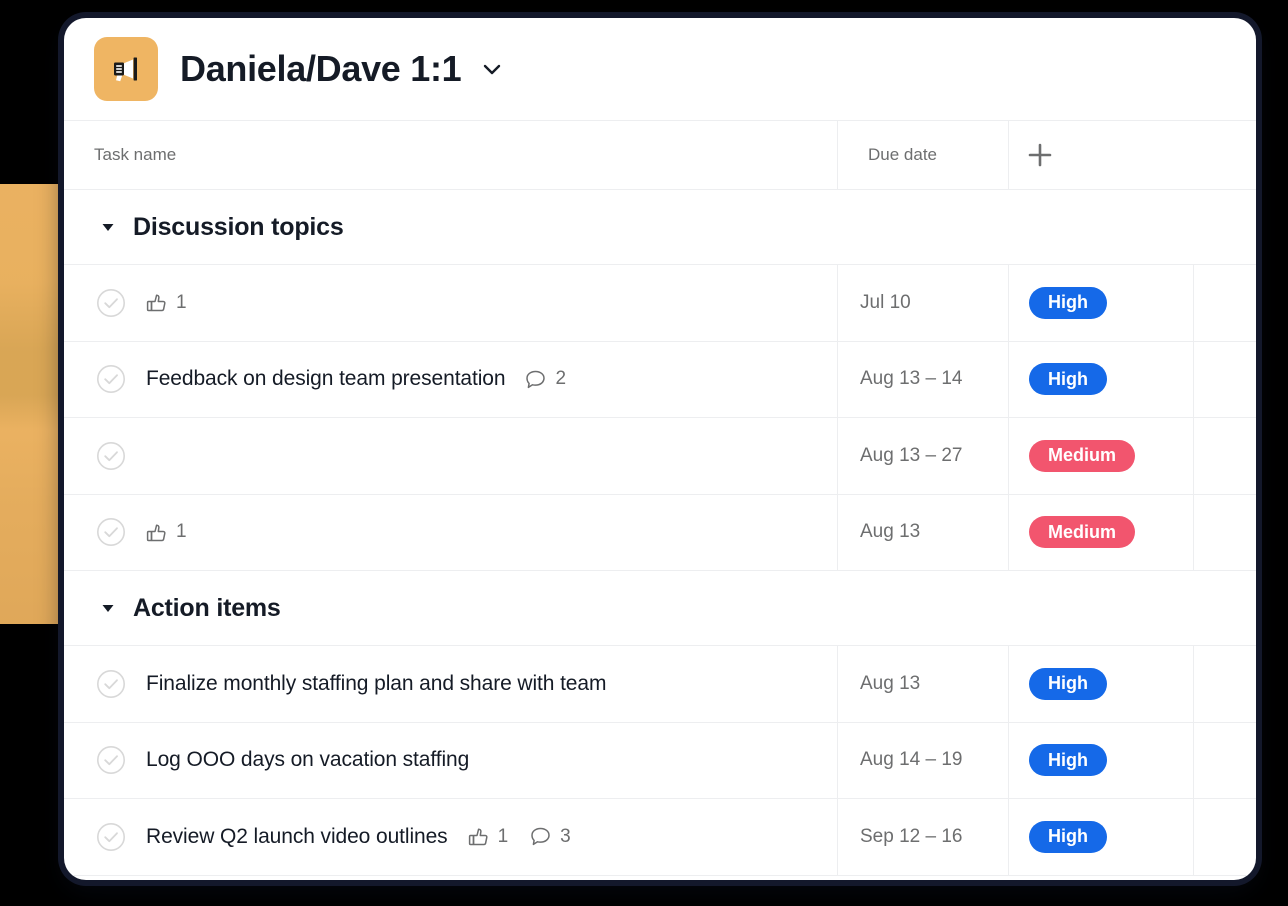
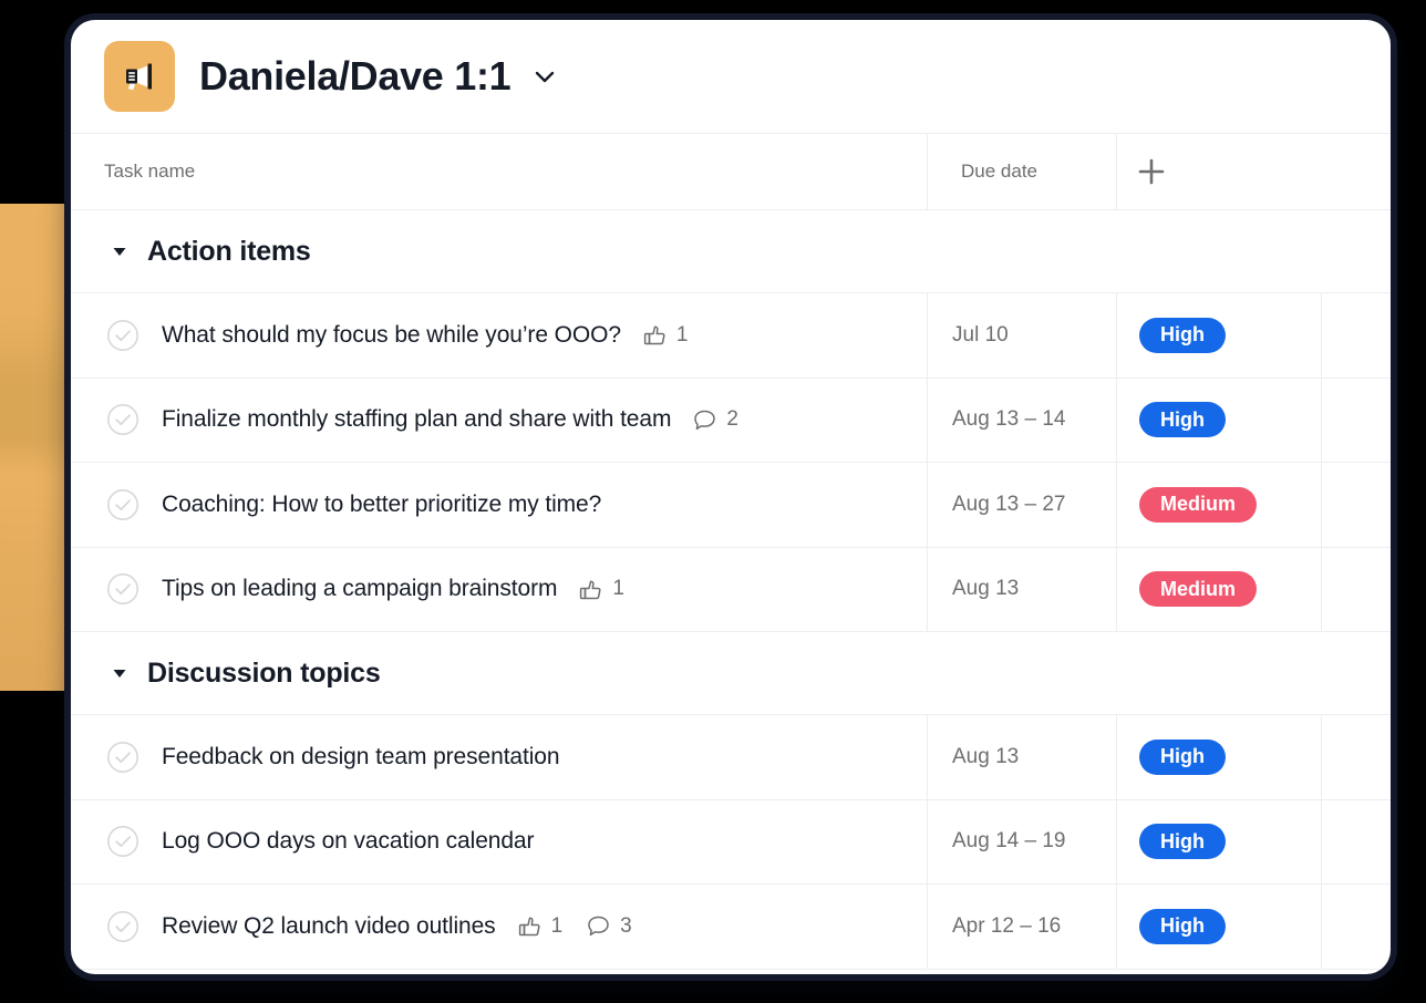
  Daniela/Dave 1:1
  Task name
  Due date
- Discussion topics
+ Action items
+ What should my focus be while you’re OOO?
  1
  Jul 10
  High
- Feedback on design team presentation
+ Finalize monthly staffing plan and share with team
  2
  Aug 13 – 14
  High
+ Coaching: How to better prioritize my time?
  Aug 13 – 27
  Medium
+ Tips on leading a campaign brainstorm
  1
  Aug 13
  Medium
- Action items
+ Discussion topics
- Finalize monthly staffing plan and share with team
+ Feedback on design team presentation
  Aug 13
  High
- Log OOO days on vacation staffing
+ Log OOO days on vacation calendar
  Aug 14 – 19
  High
  Review Q2 launch video outlines
  1
  3
- Sep 12 – 16
+ Apr 12 – 16
  High
